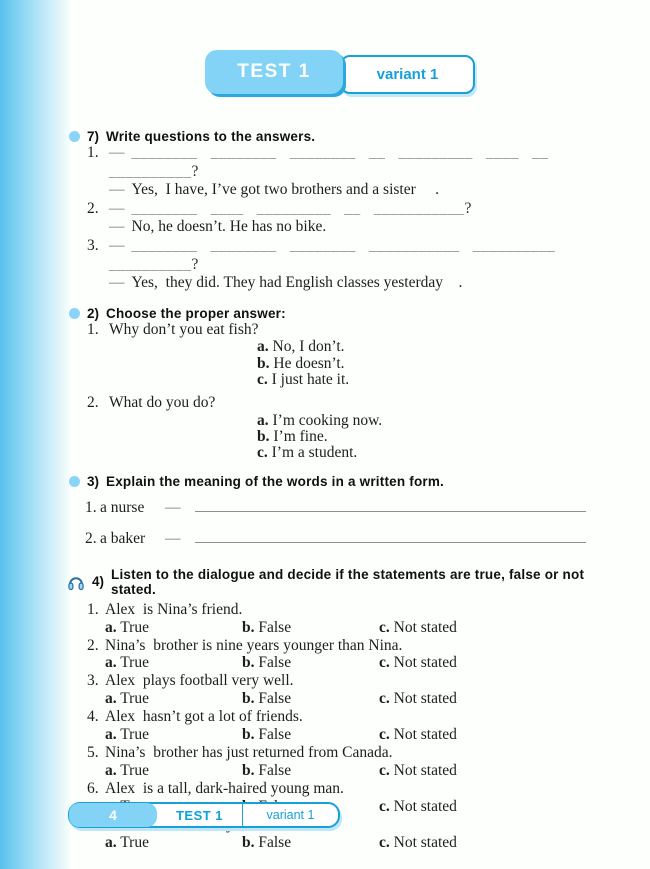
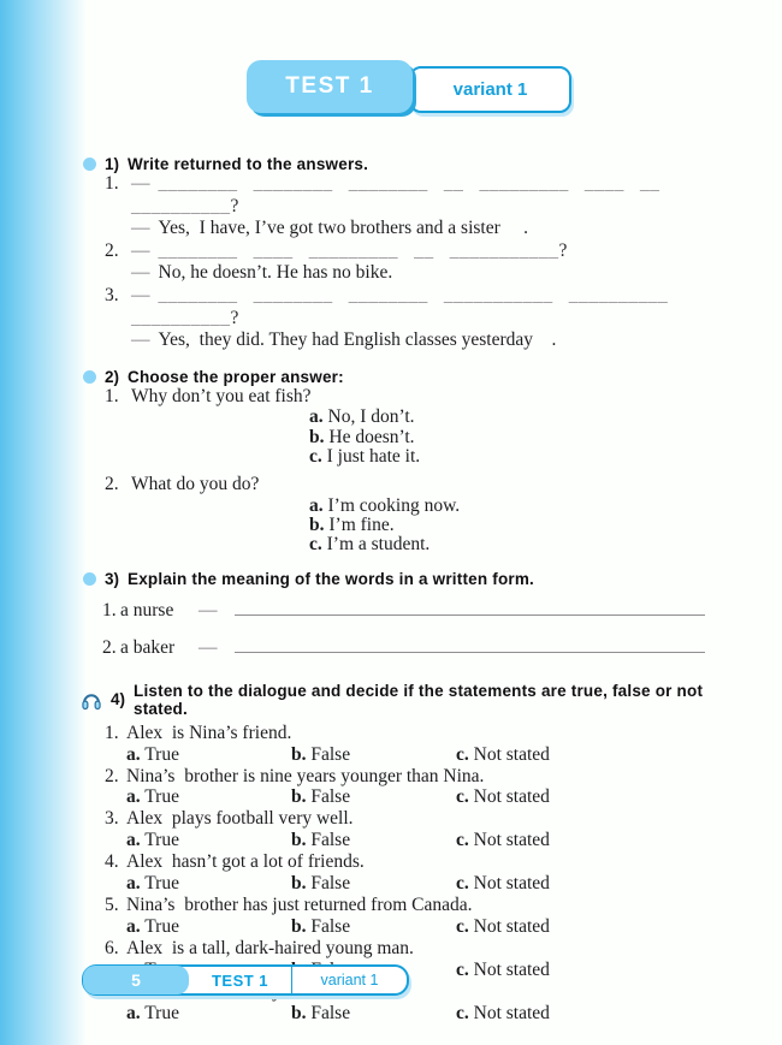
  TEST 1
  variant 1
- 7)
+ 1)
- Write questions to the answers.
+ Write returned to the answers.
  1.
  — ________ ________ ________ __ _________ ____ __ __________?
  — Yes, I have, I’ve got two brothers and a sister .
  2.
  — ________ ____ _________ __ ___________?
  — No, he doesn’t. He has no bike.
  3.
  — ________ ________ ________ ___________ __________ __________?
  — Yes, they did. They had English classes yesterday .
  2)
  Choose the proper answer:
  1.
  Why don’t you eat fish?
  a. No, I don’t.
  b. He doesn’t.
  c. I just hate it.
  2.
  What do you do?
  a. I’m cooking now.
  b. I’m fine.
  c. I’m a student.
  3)
  Explain the meaning of the words in a written form.
  1.
  a nurse
  —
  2.
  a baker
  —
  4)
  Listen to the dialogue and decide if the statements are true, false or not stated.
  1.
  Alex is Nina’s friend.
  a. True
  b. False
  c. Not stated
  2.
  Nina’s brother is nine years younger than Nina.
  a. True
  b. False
  c. Not stated
  3.
  Alex plays football very well.
  a. True
  b. False
  c. Not stated
  4.
  Alex hasn’t got a lot of friends.
  a. True
  b. False
  c. Not stated
  5.
  Nina’s brother has just returned from Canada.
  a. True
  b. False
  c. Not stated
  6.
  Alex is a tall, dark-haired young man.
  c. Not stated
  a. True
  b. False
  c. Not stated
- 4
+ 5
  TEST 1
  variant 1
